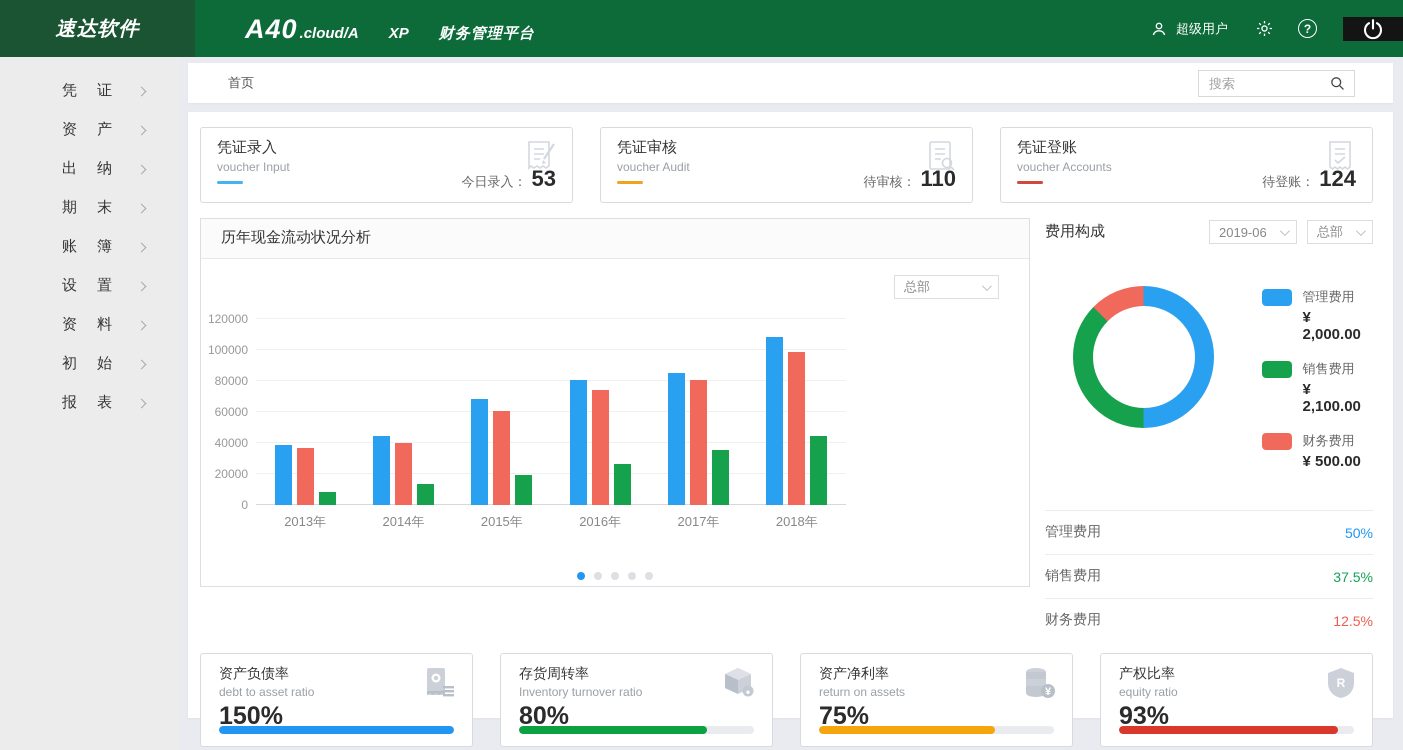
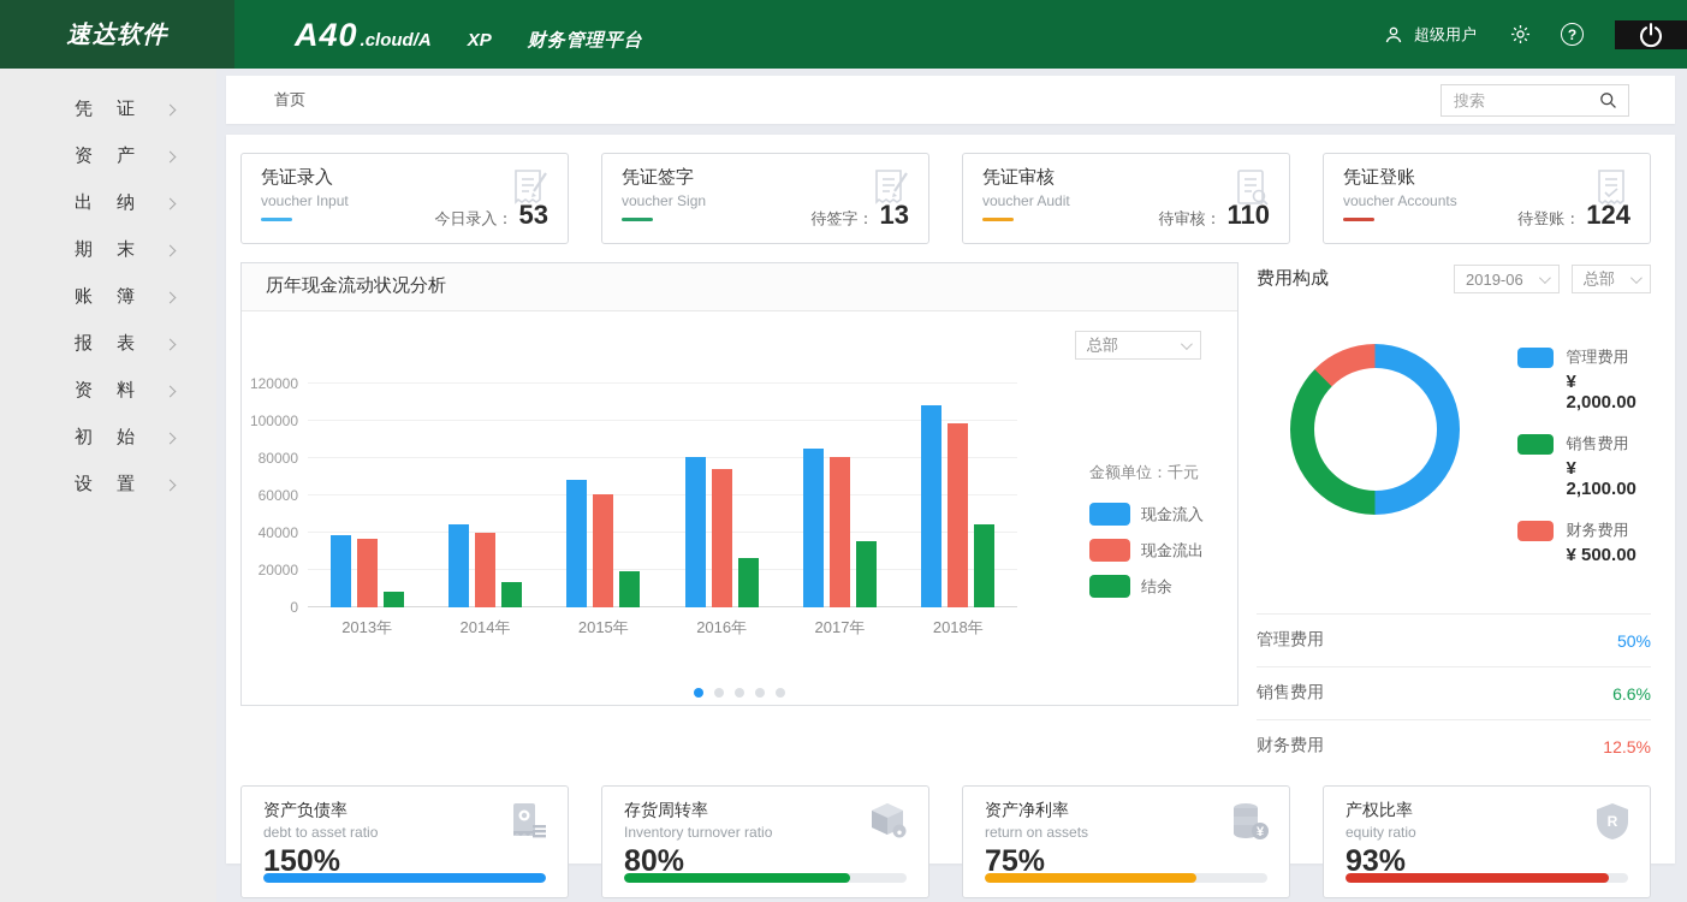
  速达软件
  A40
  .cloud/A
  XP
  财务管理平台
  超级用户
  ?
  凭 证
  资 产
  出 纳
  期 末
  账 簿
- 设 置
+ 报 表
  资 料
  初 始
- 报 表
+ 设 置
  首页
  搜索
  凭证录入
  voucher Input
  今日录入：
  53
+ 凭证签字
+ voucher Sign
+ 待签字：
+ 13
  凭证审核
  voucher Audit
  待审核：
  110
  凭证登账
  voucher Accounts
  待登账：
  124
  历年现金流动状况分析
  总部
  0
  20000
  40000
  60000
  80000
  100000
  120000
  2013年
  2014年
  2015年
  2016年
  2017年
  2018年
+ 金额单位：千元
+ 现金流入
+ 现金流出
+ 结余
  费用构成
  2019-06
  总部
  管理费用
  ¥ 2,000.00
  销售费用
  ¥ 2,100.00
  财务费用
  ¥ 500.00
  管理费用
  50%
  销售费用
- 37.5%
+ 6.6%
  财务费用
  12.5%
  资产负债率
  debt to asset ratio
  150%
  存货周转率
  Inventory turnover ratio
  80%
  ●
  资产净利率
  return on assets
  75%
  ¥
  产权比率
  equity ratio
  93%
  R
